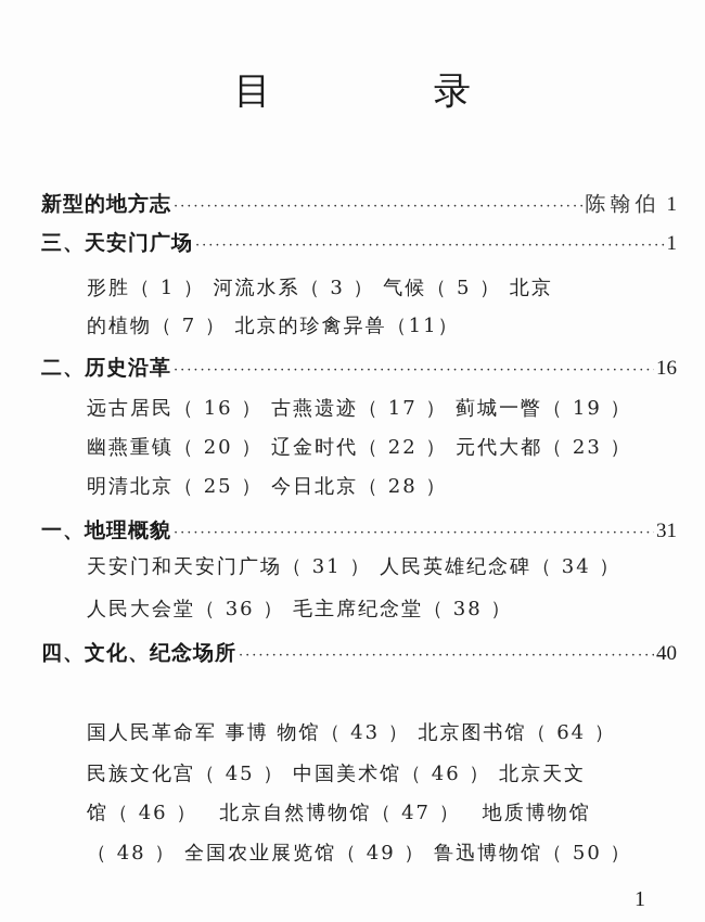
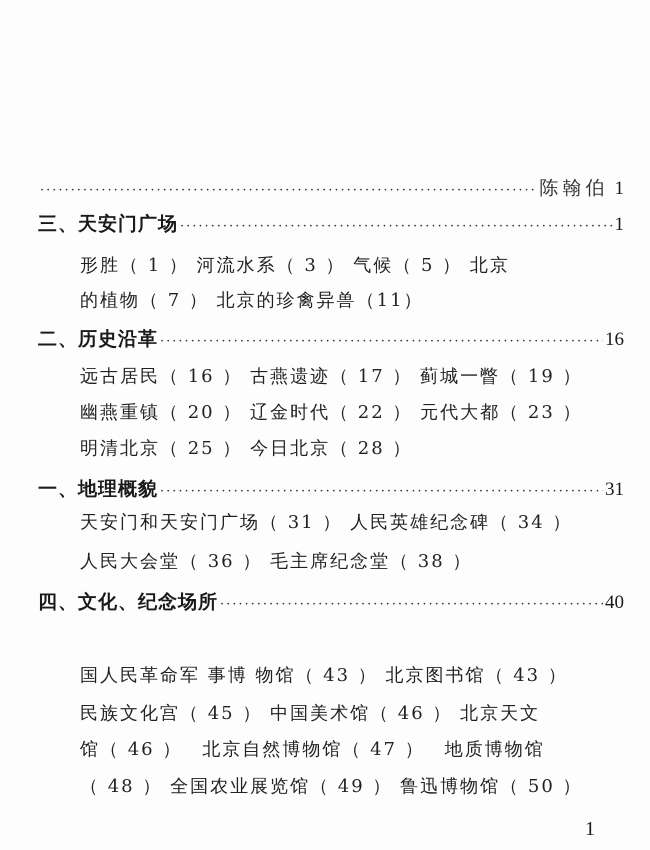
- 目 录
- 新型的地方志
  陈翰伯
  1
  三、天安门广场
  1
  形胜（ 1 ） 河流水系（ 3 ） 气候（ 5 ） 北京
  的植物（ 7 ） 北京的珍禽异兽（11）
  二、历史沿革
  16
  远古居民（ 16 ） 古燕遗迹（ 17 ） 蓟城一瞥（ 19 ）
  幽燕重镇（ 20 ） 辽金时代（ 22 ） 元代大都（ 23 ）
  明清北京（ 25 ） 今日北京（ 28 ）
  一、地理概貌
  31
  天安门和天安门广场（ 31 ） 人民英雄纪念碑（ 34 ）
  人民大会堂（ 36 ） 毛主席纪念堂（ 38 ）
  四、文化、纪念场所
  40
- 国人民革命军 事博 物馆（ 43 ） 北京图书馆（ 64 ）
+ 国人民革命军 事博 物馆（ 43 ） 北京图书馆（ 43 ）
  民族文化宫（ 45 ） 中国美术馆（ 46 ） 北京天文
  馆（ 46 ） 北京自然博物馆（ 47 ） 地质博物馆
  （ 48 ） 全国农业展览馆（ 49 ） 鲁迅博物馆（ 50 ）
  1
